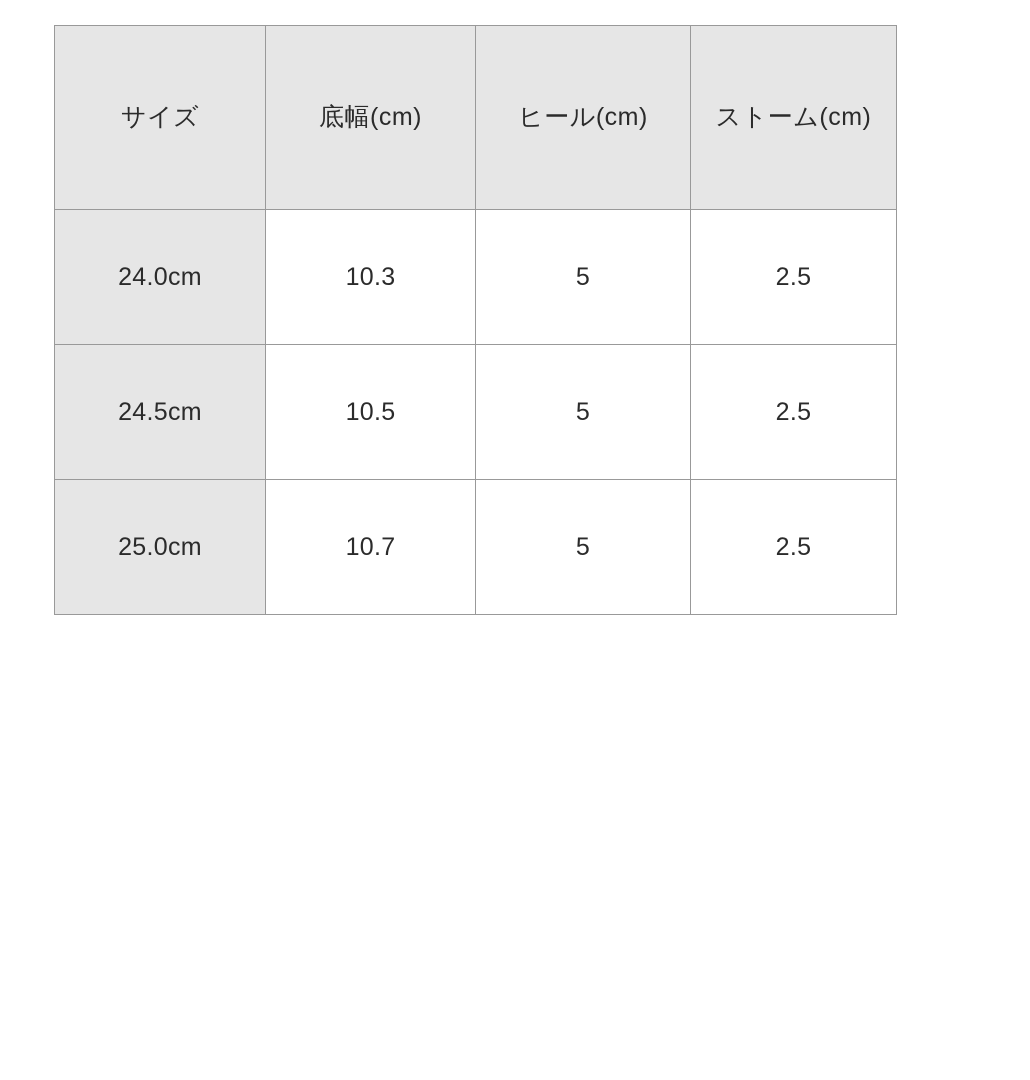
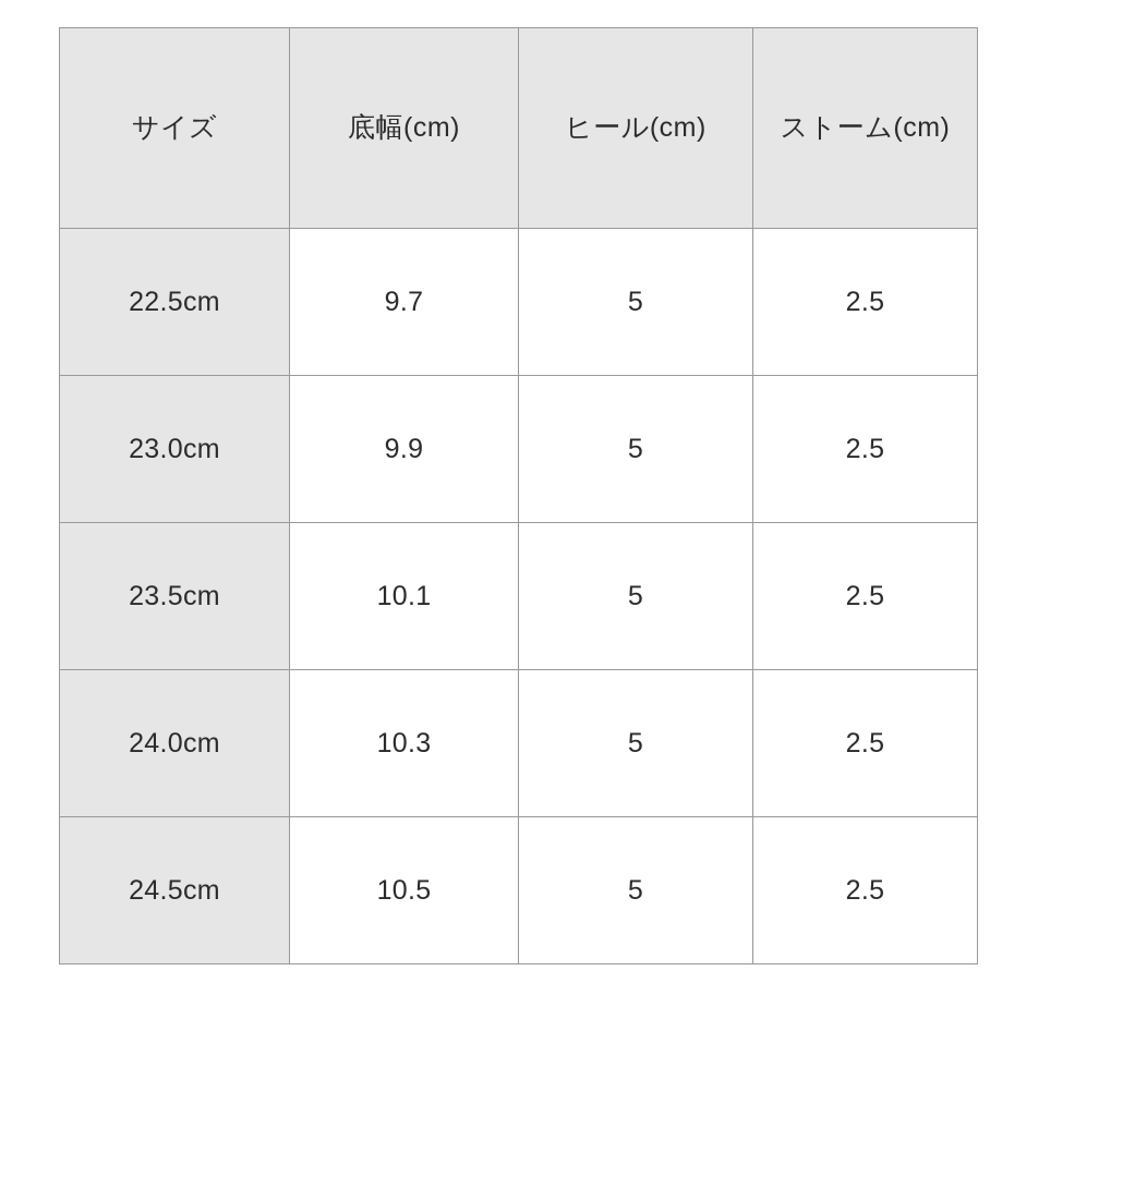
  サイズ	底幅(cm)	ヒール(cm)	ストーム(cm)
+ 22.5cm	9.7	5	2.5
+ 23.0cm	9.9	5	2.5
+ 23.5cm	10.1	5	2.5
  24.0cm	10.3	5	2.5
  24.5cm	10.5	5	2.5
- 25.0cm	10.7	5	2.5
